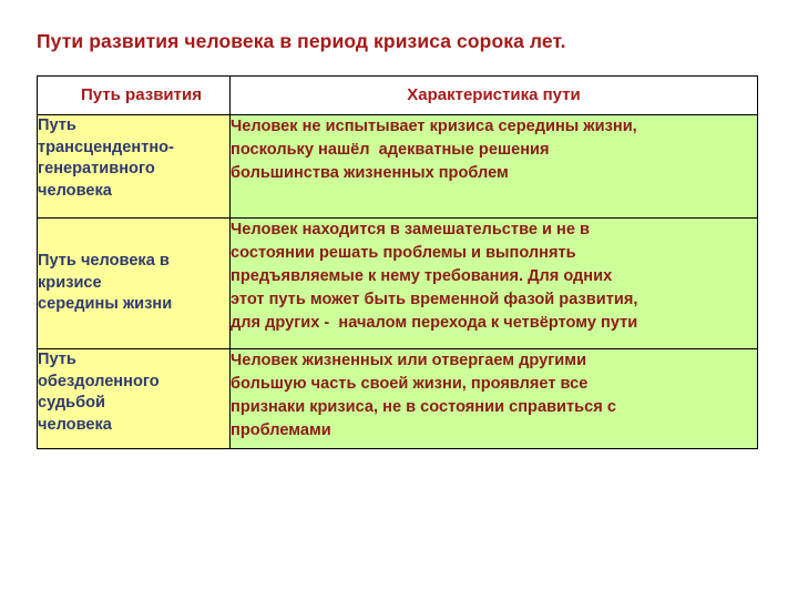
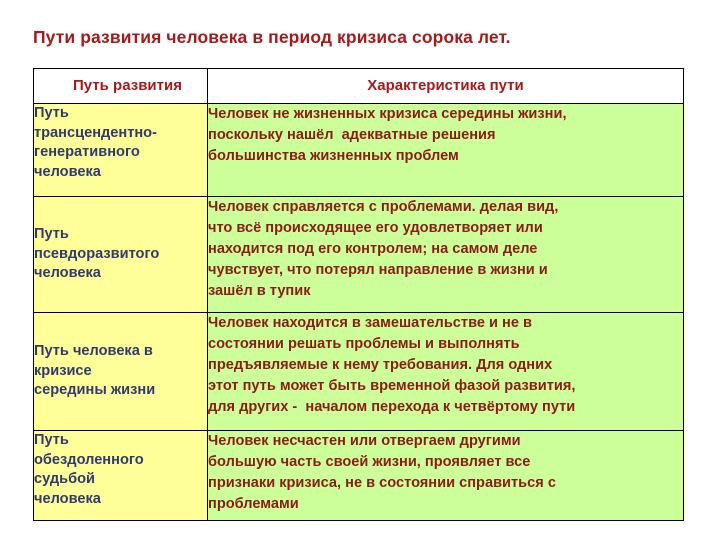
  Пути развития человека в период кризиса сорока лет.
  Путь развития	Характеристика пути
- Путь трансцендентно- генеративного человека	Человек не испытывает кризиса середины жизни, поскольку нашёл адекватные решения большинства жизненных проблем
+ Путь трансцендентно- генеративного человека	Человек не жизненных кризиса середины жизни, поскольку нашёл адекватные решения большинства жизненных проблем
+ Путь псевдоразвитого человека	Человек справляется с проблемами. делая вид, что всё происходящее его удовлетворяет или находится под его контролем; на самом деле чувствует, что потерял направление в жизни и зашёл в тупик
  Путь человека в кризисе середины жизни	Человек находится в замешательстве и не в состоянии решать проблемы и выполнять предъявляемые к нему требования. Для одних этот путь может быть временной фазой развития, для других - началом перехода к четвёртому пути
- Путь обездоленного судьбой человека	Человек жизненных или отвергаем другими большую часть своей жизни, проявляет все признаки кризиса, не в состоянии справиться с проблемами
+ Путь обездоленного судьбой человека	Человек несчастен или отвергаем другими большую часть своей жизни, проявляет все признаки кризиса, не в состоянии справиться с проблемами
